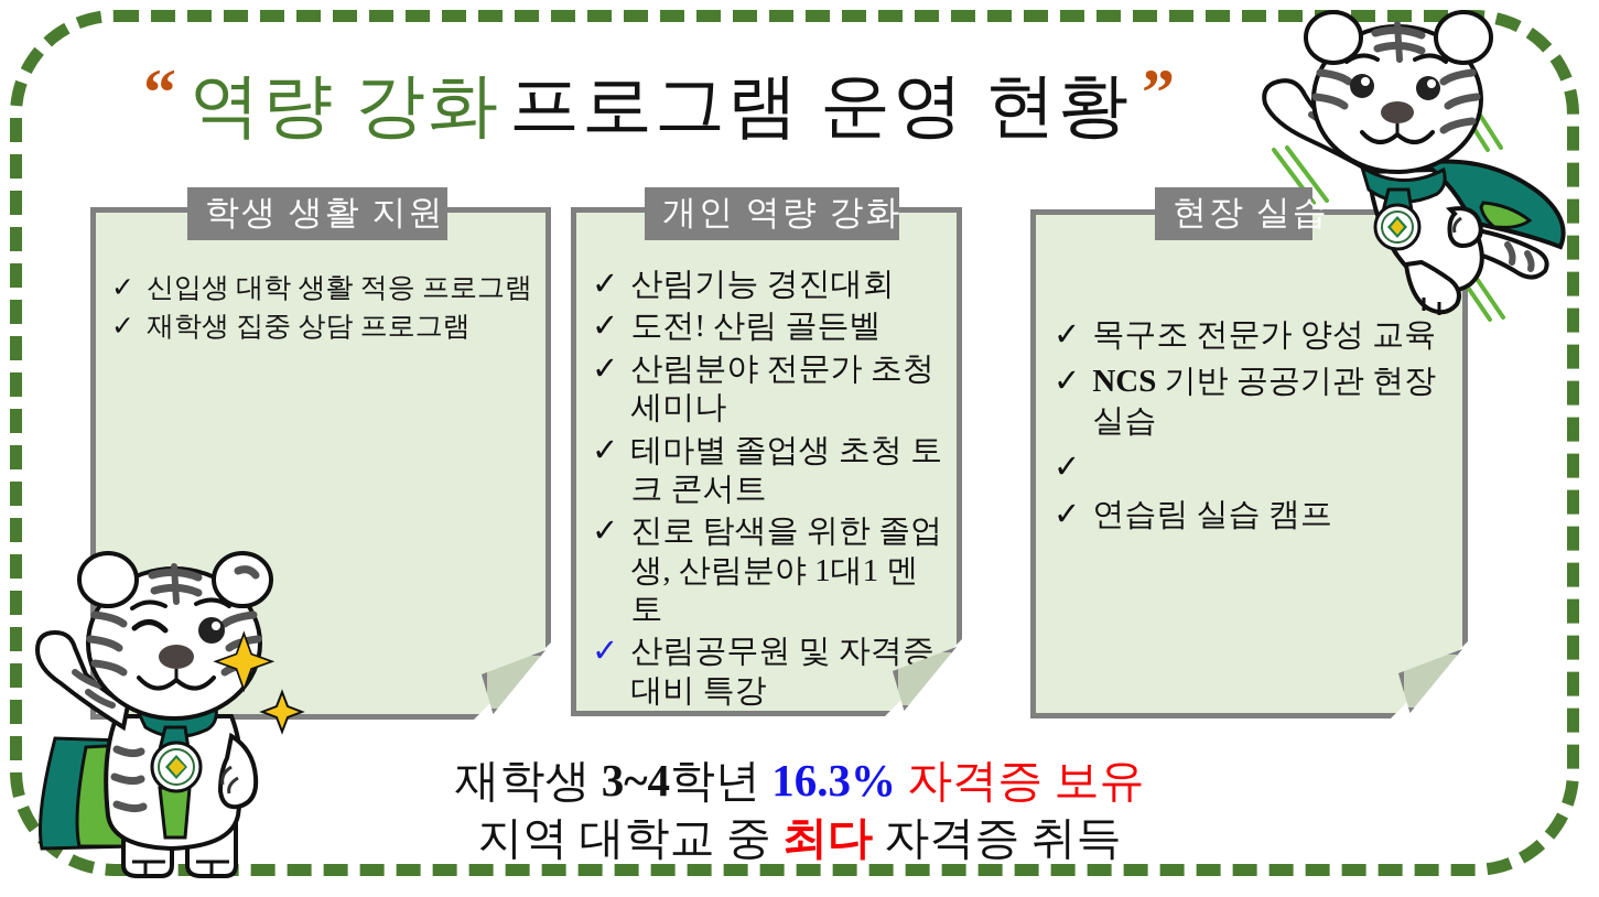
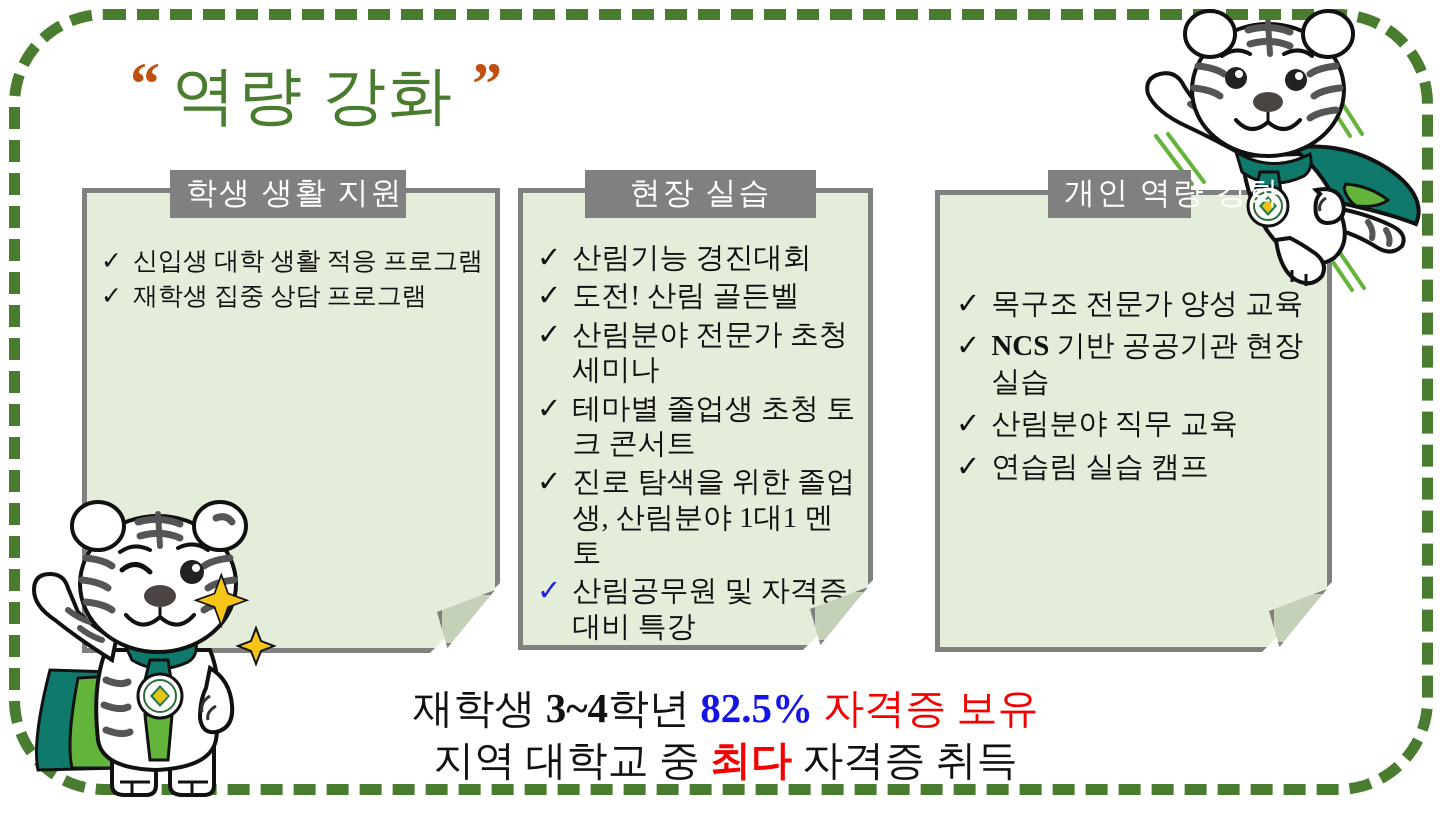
  “
  역량 강화
- 프로그램 운영 현황
  ”
  ✓
  신입생 대학 생활 적응 프로그램
  ✓
  재학생 집중 상담 프로그램
  학생 생활 지원
  ✓
  산림기능 경진대회
  ✓
  도전! 산림 골든벨
  ✓
  산림분야 전문가 초청 세미나
  ✓
  테마별 졸업생 초청 토크 콘서트
  ✓
  진로 탐색을 위한 졸업생, 산림분야 1대1 멘토
  ✓
  산림공무원 및 자격증 대비 특강
- 개인 역량 강화
+ 현장 실습
  ✓
  목구조 전문가 양성 교육
  ✓
  NCS 기반 공공기관 현장 실습
  ✓
+ 산림분야 직무 교육
  ✓
  연습림 실습 캠프
- 현장 실습
+ 개인 역량 강화
- 재학생 3~4학년 16.3% 자격증 보유
+ 재학생 3~4학년 82.5% 자격증 보유
  지역 대학교 중 최다 자격증 취득
